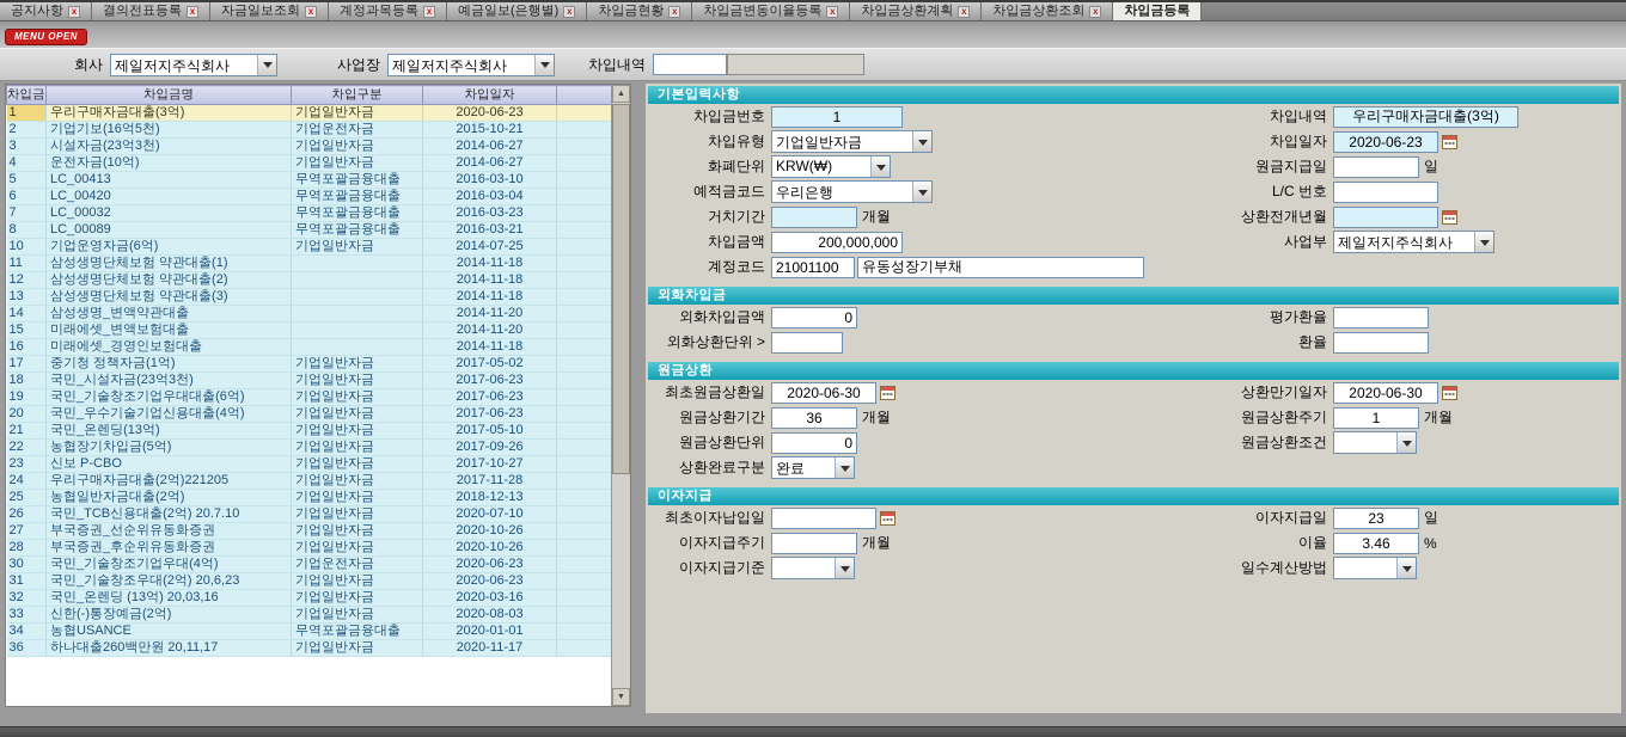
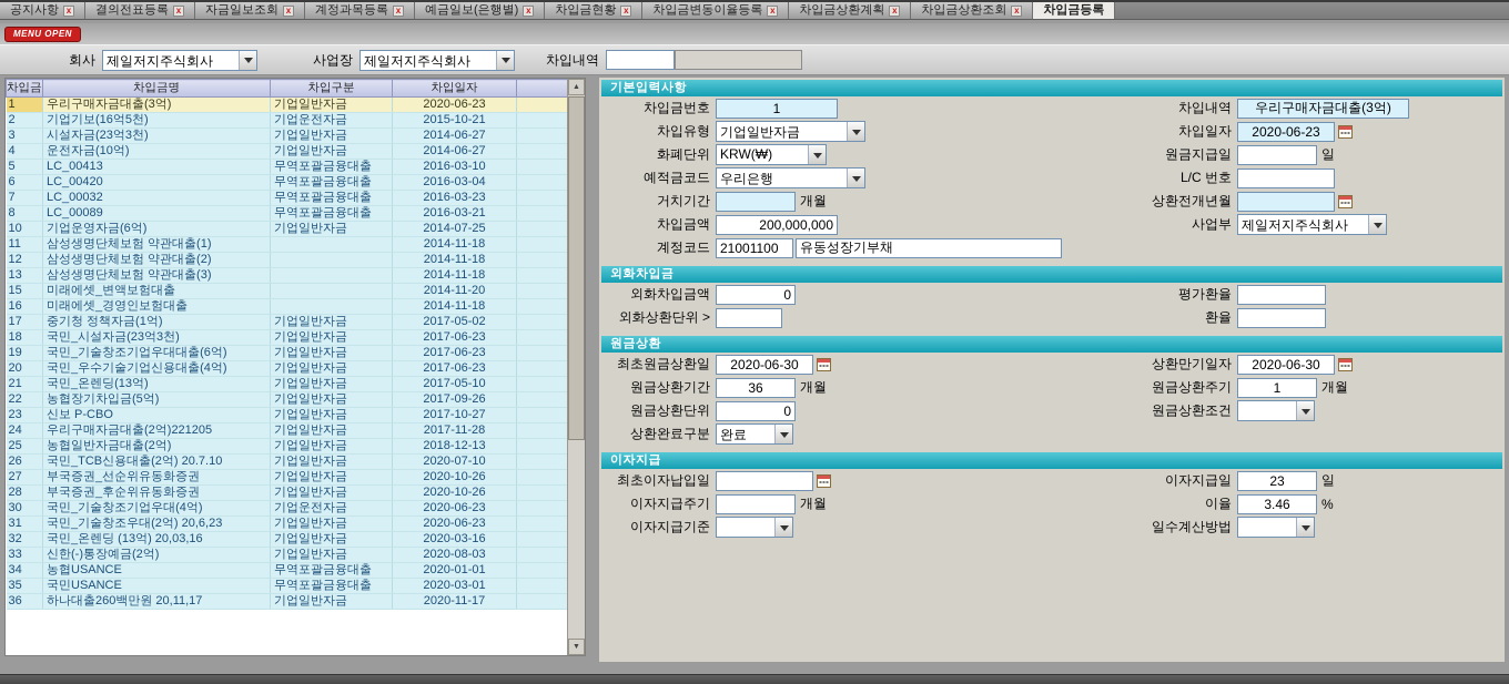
  공지사항
  x
  결의전표등록
  x
  자금일보조회
  x
  계정과목등록
  x
  예금일보(은행별)
  x
  차입금현황
  x
  차입금변동이율등록
  x
  차입금상환계획
  x
  차입금상환조회
  x
  차입금등록
  MENU OPEN
  회사
  제일저지주식회사
  사업장
  제일저지주식회사
  차입내역
  차입금	차입금명	차입구분	차입일자
  1	우리구매자금대출(3억)	기업일반자금	2020-06-23
  2	기업기보(16억5천)	기업운전자금	2015-10-21
  3	시설자금(23억3천)	기업일반자금	2014-06-27
  4	운전자금(10억)	기업일반자금	2014-06-27
  5	LC_00413	무역포괄금융대출	2016-03-10
  6	LC_00420	무역포괄금융대출	2016-03-04
  7	LC_00032	무역포괄금융대출	2016-03-23
  8	LC_00089	무역포괄금융대출	2016-03-21
  10	기업운영자금(6억)	기업일반자금	2014-07-25
  11	삼성생명단체보험 약관대출(1)		2014-11-18
  12	삼성생명단체보험 약관대출(2)		2014-11-18
  13	삼성생명단체보험 약관대출(3)		2014-11-18
- 14	삼성생명_변액약관대출		2014-11-20
  15	미래에셋_변액보험대출		2014-11-20
  16	미래에셋_경영인보험대출		2014-11-18
  17	중기청 정책자금(1억)	기업일반자금	2017-05-02
  18	국민_시설자금(23억3천)	기업일반자금	2017-06-23
  19	국민_기술창조기업우대대출(6억)	기업일반자금	2017-06-23
  20	국민_우수기술기업신용대출(4억)	기업일반자금	2017-06-23
  21	국민_온렌딩(13억)	기업일반자금	2017-05-10
  22	농협장기차입금(5억)	기업일반자금	2017-09-26
  23	신보 P-CBO	기업일반자금	2017-10-27
  24	우리구매자금대출(2억)221205	기업일반자금	2017-11-28
  25	농협일반자금대출(2억)	기업일반자금	2018-12-13
  26	국민_TCB신용대출(2억) 20.7.10	기업일반자금	2020-07-10
  27	부국증권_선순위유동화증권	기업일반자금	2020-10-26
  28	부국증권_후순위유동화증권	기업일반자금	2020-10-26
  30	국민_기술창조기업우대(4억)	기업운전자금	2020-06-23
  31	국민_기술창조우대(2억) 20,6,23	기업일반자금	2020-06-23
  32	국민_온렌딩 (13억) 20,03,16	기업일반자금	2020-03-16
  33	신한(-)통장예금(2억)	기업일반자금	2020-08-03
  34	농협USANCE	무역포괄금융대출	2020-01-01
+ 35	국민USANCE	무역포괄금융대출	2020-03-01
  36	하나대출260백만원 20,11,17	기업일반자금	2020-11-17
  기본입력사항
  차입금번호
  1
  차입내역
  우리구매자금대출(3억)
  차입유형
  기업일반자금
  차입일자
  2020-06-23
  화폐단위
  KRW(₩)
  원금지급일
  일
  예적금코드
  우리은행
  L/C 번호
  거치기간
  개월
  상환전개년월
  차입금액
  200,000,000
  사업부
  제일저지주식회사
  계정코드
  21001100
  유동성장기부채
  외화차입금
  외화차입금액
  0
  평가환율
  외화상환단위 >
  환율
  원금상환
  최초원금상환일
  2020-06-30
  상환만기일자
  2020-06-30
  원금상환기간
  36
  개월
  원금상환주기
  1
  개월
  원금상환단위
  0
  원금상환조건
  상환완료구분
  완료
  이자지급
  최초이자납입일
  이자지급일
  23
  일
  이자지급주기
  개월
  이율
  3.46
  %
  이자지급기준
  일수계산방법
